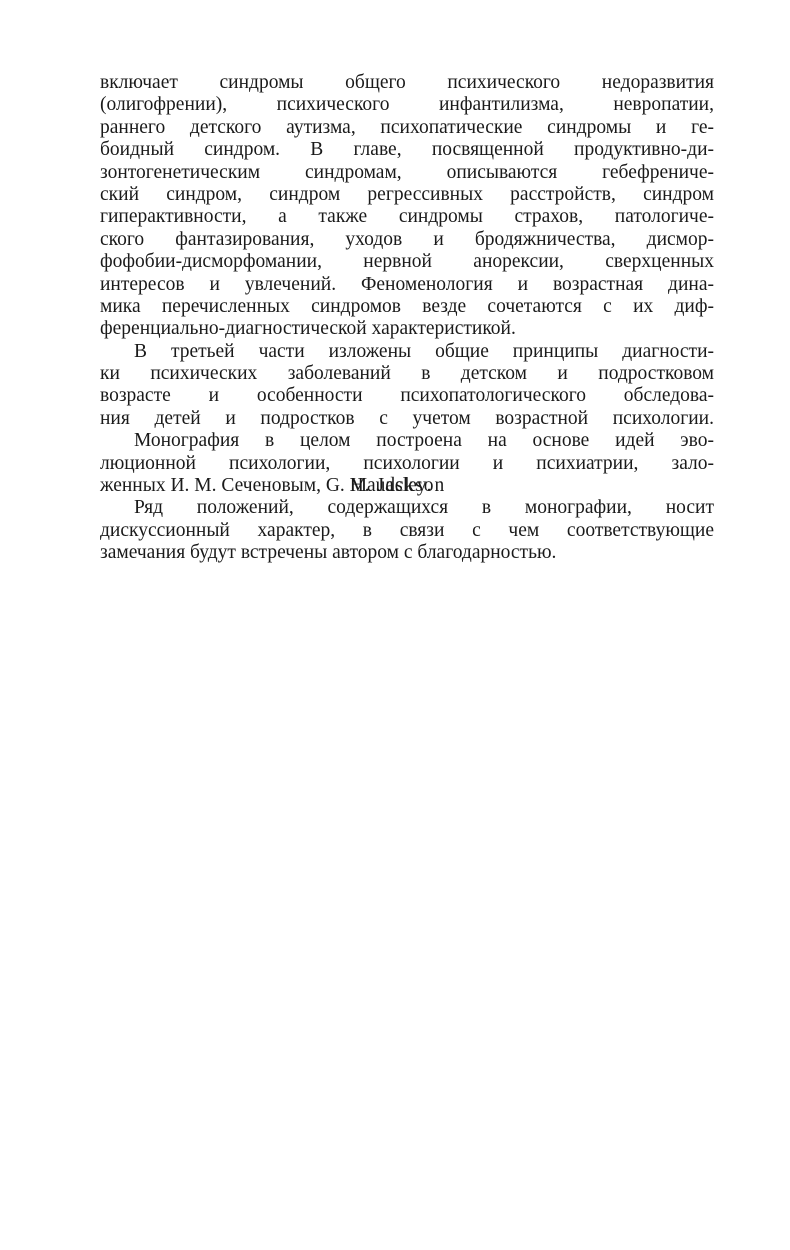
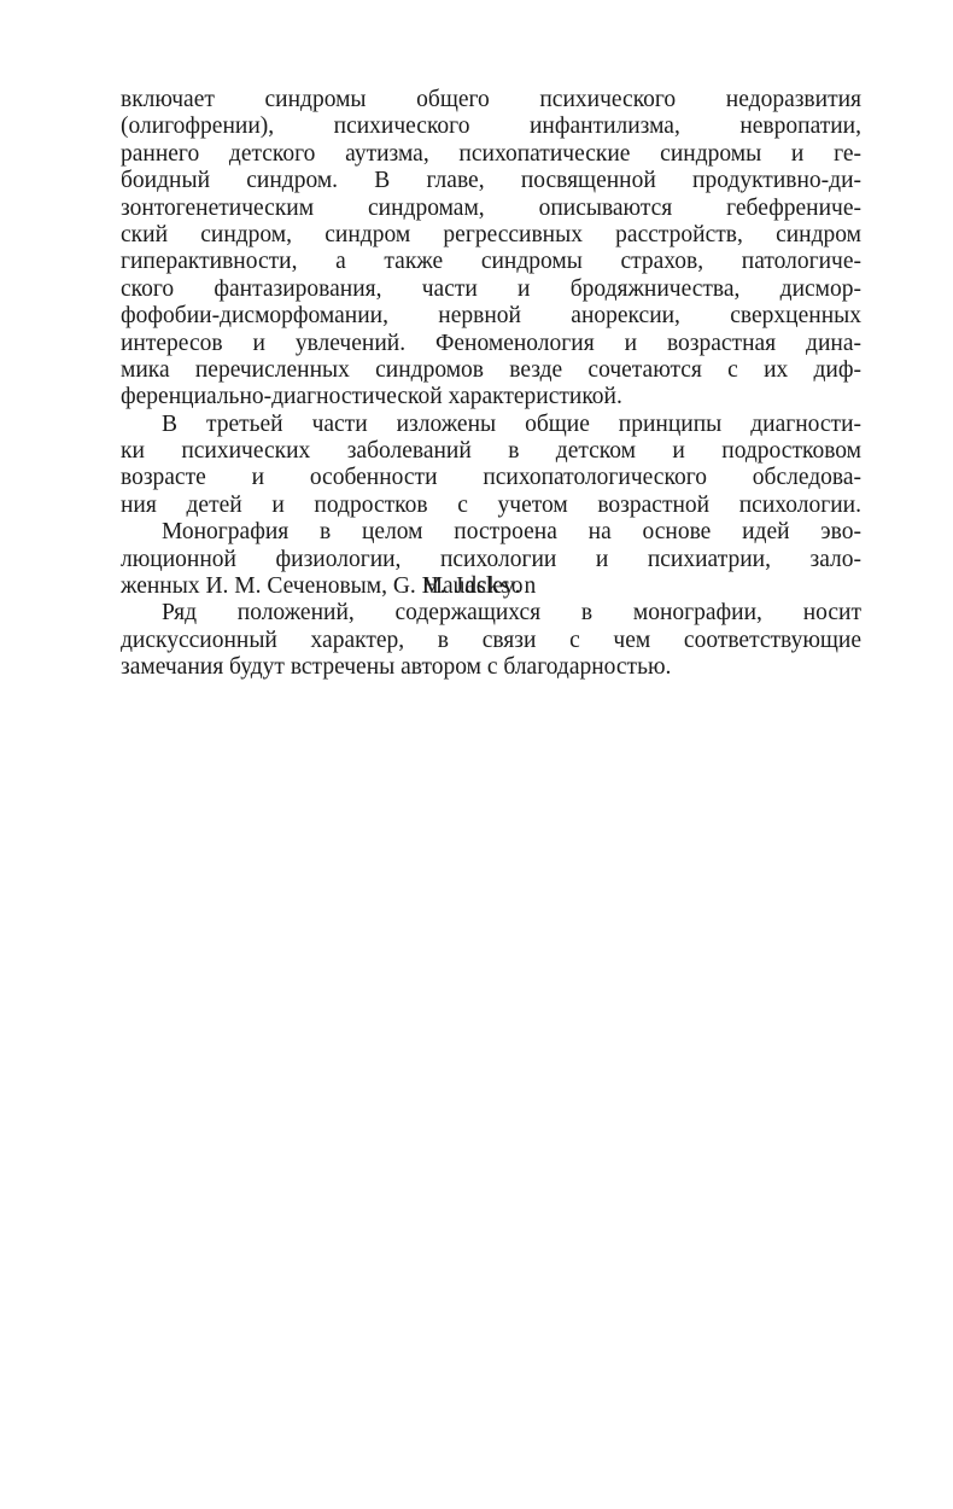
  включает синдромы общего психического недоразвития
  (олигофрении), психического инфантилизма, невропатии,
  раннего детского аутизма, психопатические синдромы и ге-
  боидный синдром. В главе, посвященной продуктивно-ди-
  зонтогенетическим синдромам, описываются гебефрениче-
  ский синдром, синдром регрессивных расстройств, синдром
  гиперактивности, а также синдромы страхов, патологиче-
- ского фантазирования, уходов и бродяжничества, дисмор-
+ ского фантазирования, части и бродяжничества, дисмор-
  фофобии-дисморфомании, нервной анорексии, сверхценных
  интересов и увлечений. Феноменология и возрастная дина-
  мика перечисленных синдромов везде сочетаются с их диф-
  ференциально-диагностической характеристикой.
  В третьей части изложены общие принципы диагности-
  ки психических заболеваний в детском и подростковом
  возрасте и особенности психопатологического обследова-
  ния детей и подростков с учетом возрастной психологии.
  Монография в целом построена на основе идей эво-
- люционной психологии, психологии и психиатрии, зало-
+ люционной физиологии, психологии и психиатрии, зало-
  женных И. М. Сеченовым, G. Maudsley
  H. Jackson
  .
  Ряд положений, содержащихся в монографии, носит
  дискуссионный характер, в связи с чем соответствующие
  замечания будут встречены автором с благодарностью.
